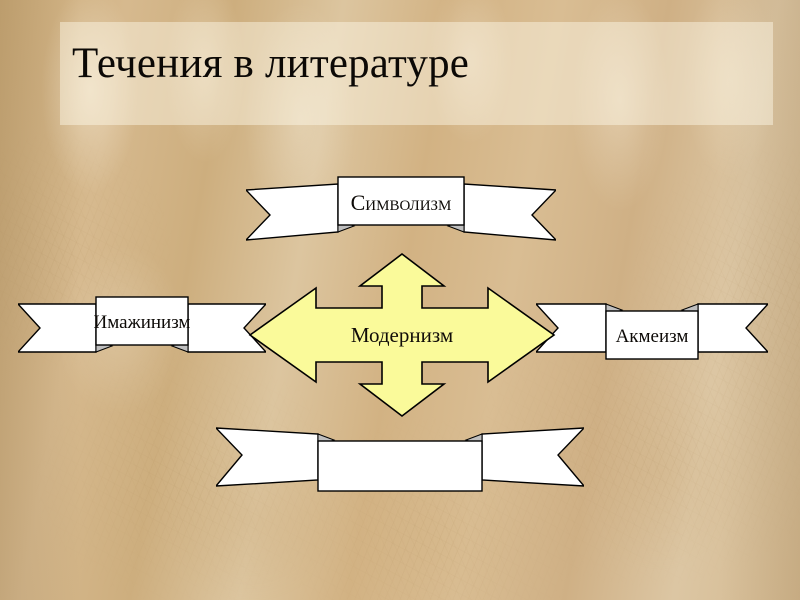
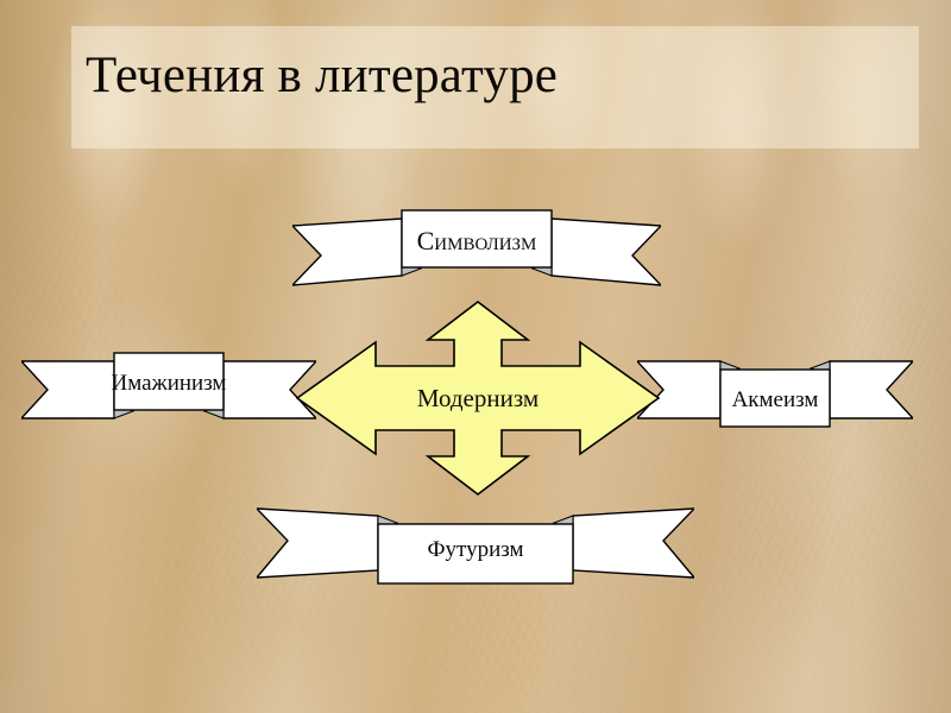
  Течения в литературе
  Символизм
  Имажинизм
  Акмеизм
+ Футуризм
  Модернизм
